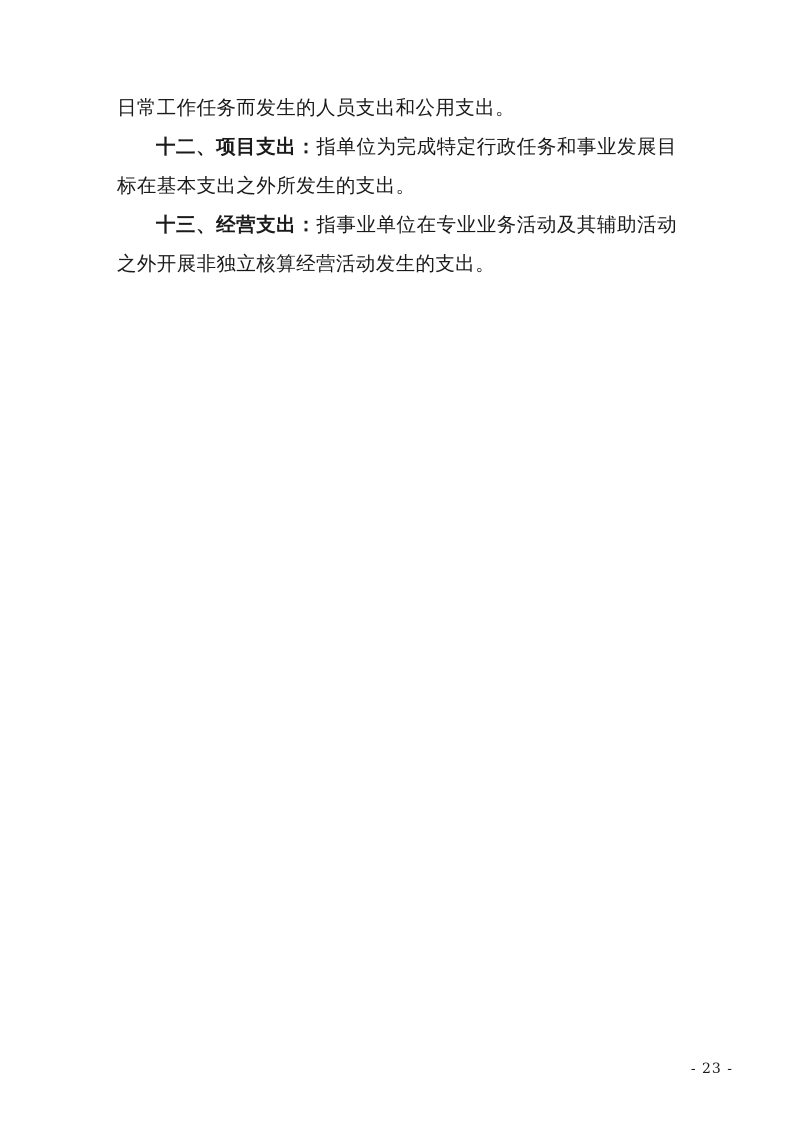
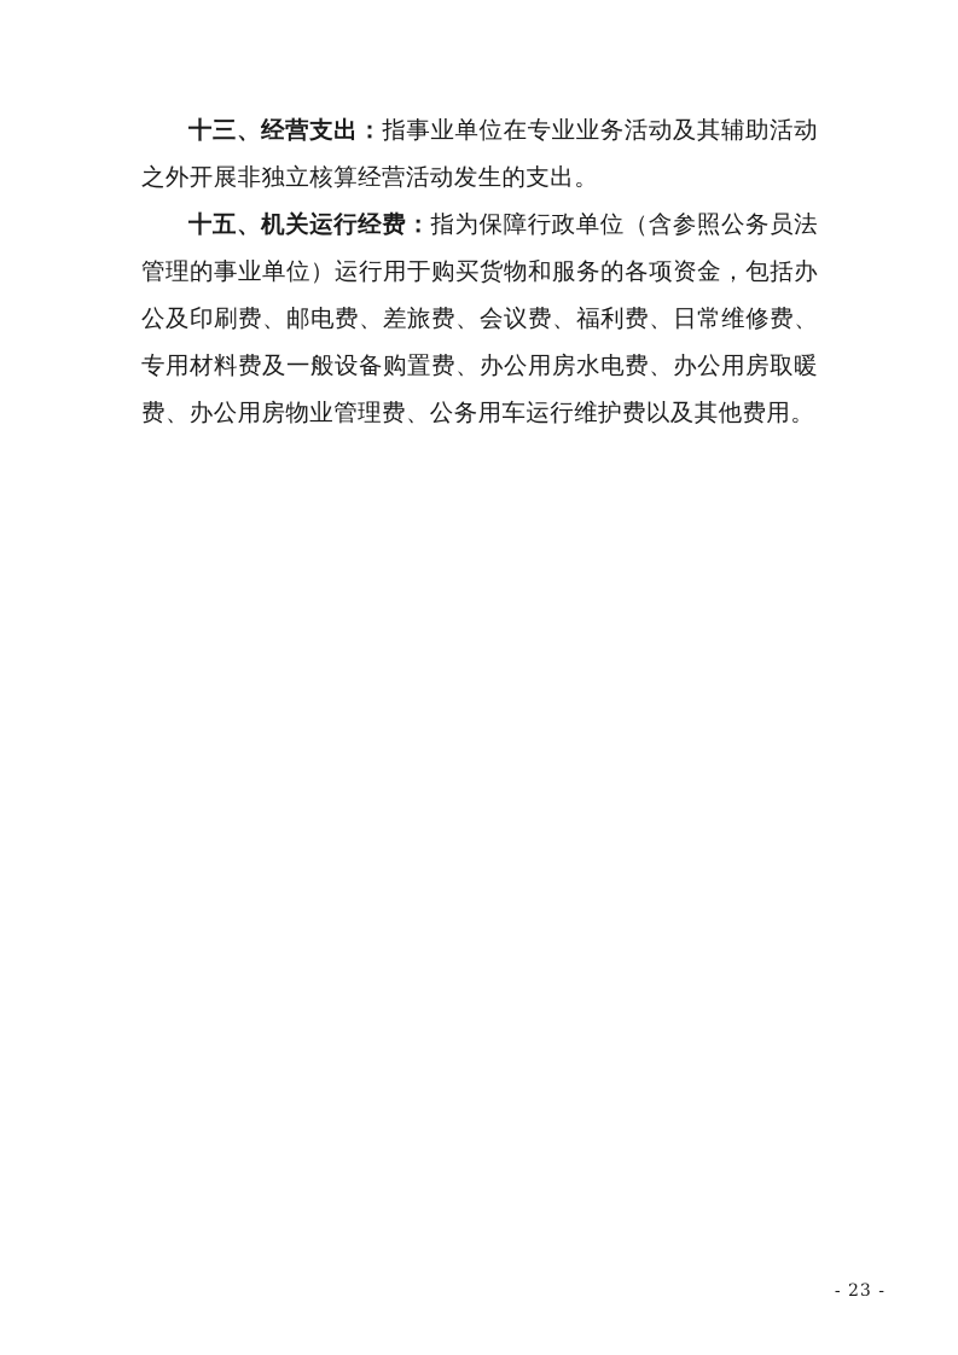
- 日常工作任务而发生的人员支出和公用支出。
- 十二、项目支出：指单位为完成特定行政任务和事业发展目标在基本支出之外所发生的支出。
  十三、经营支出：指事业单位在专业业务活动及其辅助活动之外开展非独立核算经营活动发生的支出。
+ 十五、机关运行经费：指为保障行政单位（含参照公务员法管理的事业单位）运行用于购买货物和服务的各项资金，包括办公及印刷费、邮电费、差旅费、会议费、福利费、日常维修费、专用材料费及一般设备购置费、办公用房水电费、办公用房取暖费、办公用房物业管理费、公务用车运行维护费以及其他费用。
  - 23 -
